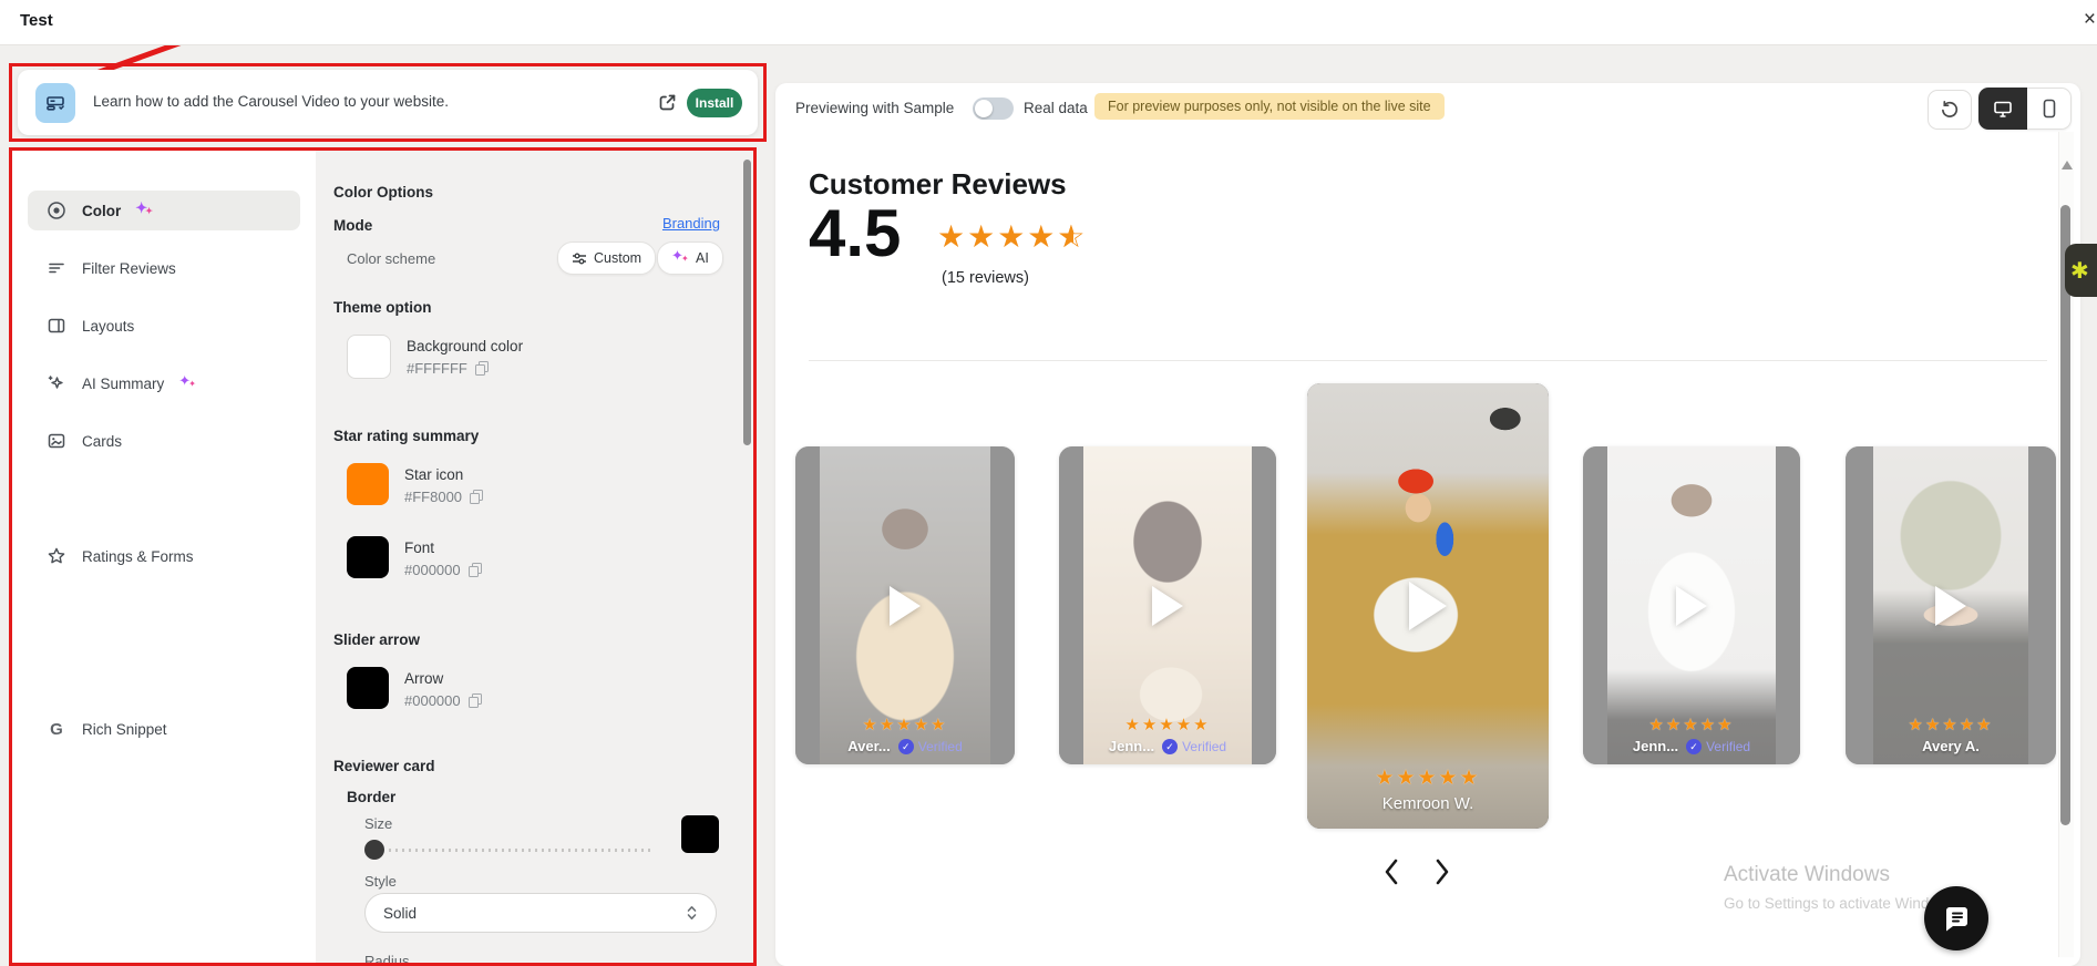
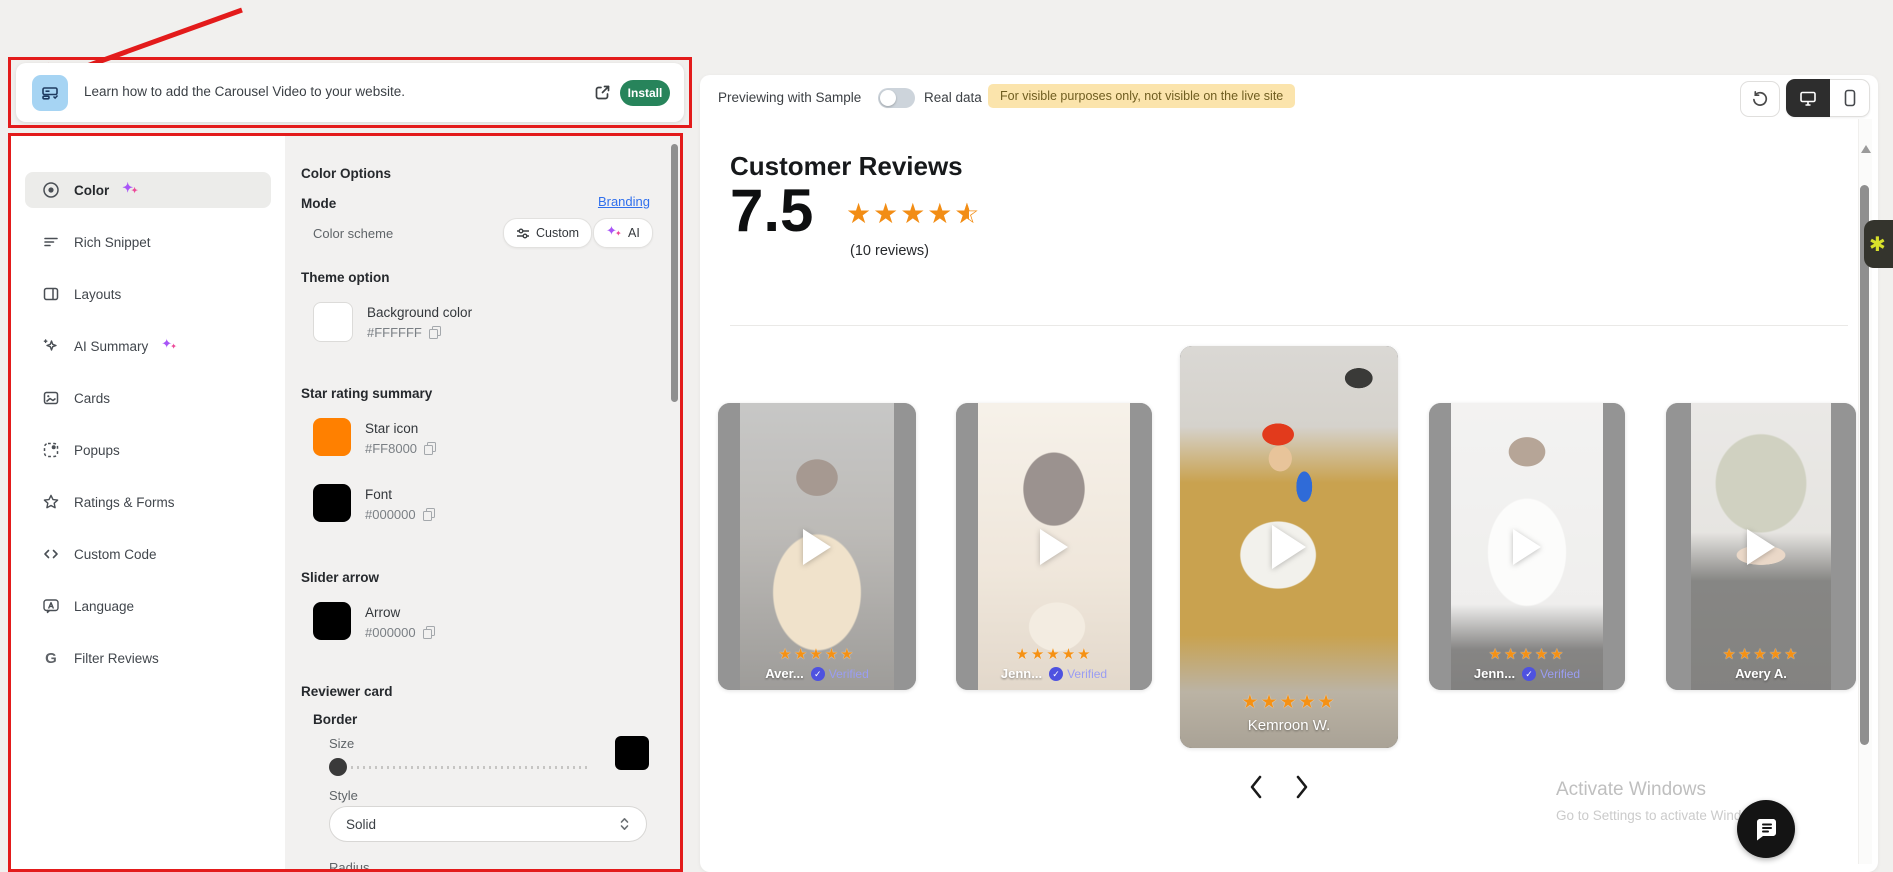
- Test
- ×
  Learn how to add the Carousel Video to your website.
  Install
  Color
  ✦
  ✦
- Filter Reviews
+ Rich Snippet
  Layouts
  AI Summary
  ✦
  ✦
  Cards
+ Popups
  Ratings & Forms
+ Custom Code
+ Language
  G
- Rich Snippet
+ Filter Reviews
  Color Options
  Mode
  Branding
  Color scheme
  Custom
  ✦
  ✦
  AI
  Theme option
  Background color
  #FFFFFF
  Star rating summary
  Star icon
  #FF8000
  Font
  #000000
  Slider arrow
  Arrow
  #000000
  Reviewer card
  Border
  Size
  Style
  Solid
  Radius
  Previewing with Sample
  Real data
- For preview purposes only, not visible on the live site
+ For visible purposes only, not visible on the live site
  Customer Reviews
- 4.5
+ 7.5
  ★★★★☆
  ★
- (15 reviews)
+ (10 reviews)
  ★★★★★
  Aver...
  ✓
  Verified
  ★★★★★
  Jenn...
  ✓
  Verified
  ★★★★★
  Kemroon W.
  ★★★★★
  Jenn...
  ✓
  Verified
  ★★★★★
  Avery A.
  Activate Windows
  Go to Settings to activate Wind
  ✱
